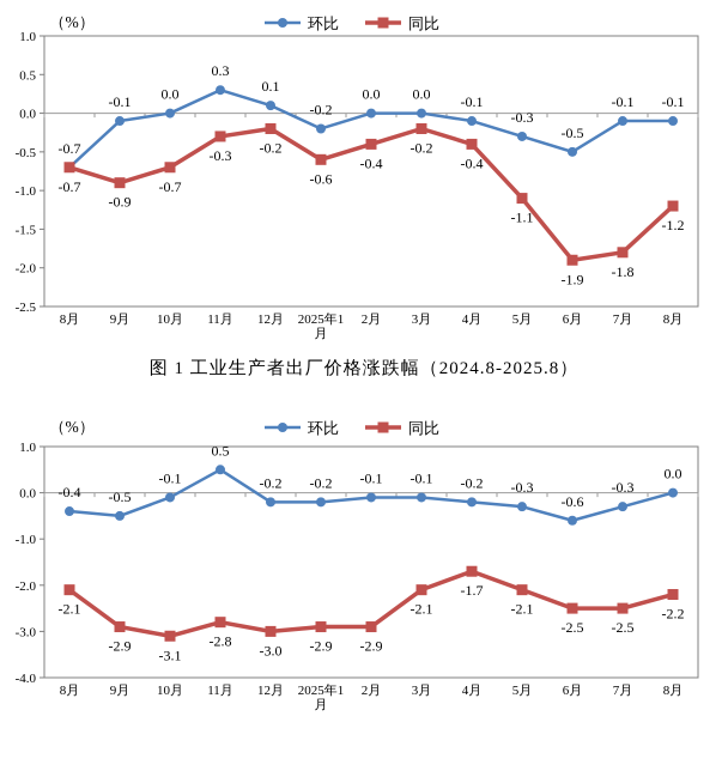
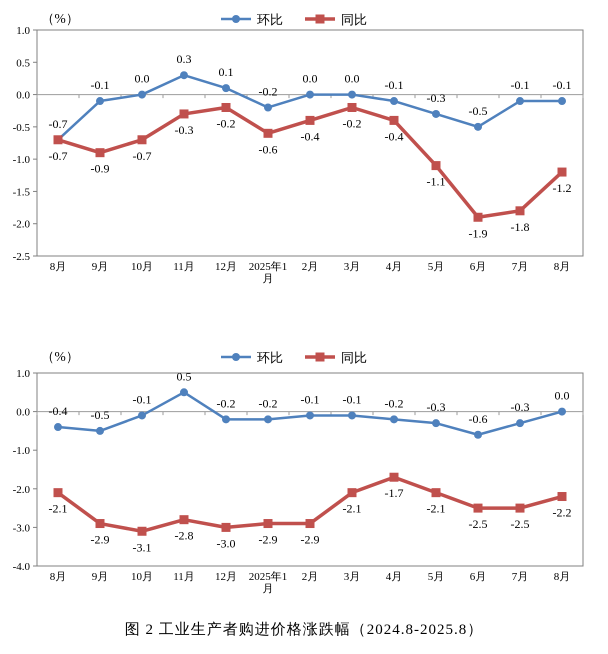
  （%）
  环比
  同比
  1.0
  0.5
  0.0
  -0.5
  -1.0
  -1.5
  -2.0
  -2.5
  8月
  9月
  10月
  11月
  12月
  2025年1
  月
  2月
  3月
  4月
  5月
  6月
  7月
  8月
  -0.7
  -0.1
  0.0
  0.3
  0.1
  -0.2
  0.0
  0.0
  -0.1
  -0.3
  -0.5
  -0.1
  -0.1
  -0.7
  -0.9
  -0.7
  -0.3
  -0.2
  -0.6
  -0.4
  -0.2
  -0.4
  -1.1
  -1.9
  -1.8
  -1.2
- 图 1 工业生产者出厂价格涨跌幅（2024.8-2025.8）
  （%）
  环比
  同比
  1.0
  0.0
  -1.0
  -2.0
  -3.0
  -4.0
  8月
  9月
  10月
  11月
  12月
  2025年1
  月
  2月
  3月
  4月
  5月
  6月
  7月
  8月
  -0.4
  -0.5
  -0.1
  0.5
  -0.2
  -0.2
  -0.1
  -0.1
  -0.2
  -0.3
  -0.6
  -0.3
  0.0
  -2.1
  -2.9
  -3.1
  -2.8
  -3.0
  -2.9
  -2.9
  -2.1
  -1.7
  -2.1
  -2.5
  -2.5
  -2.2
+ 图 2 工业生产者购进价格涨跌幅（2024.8-2025.8）
